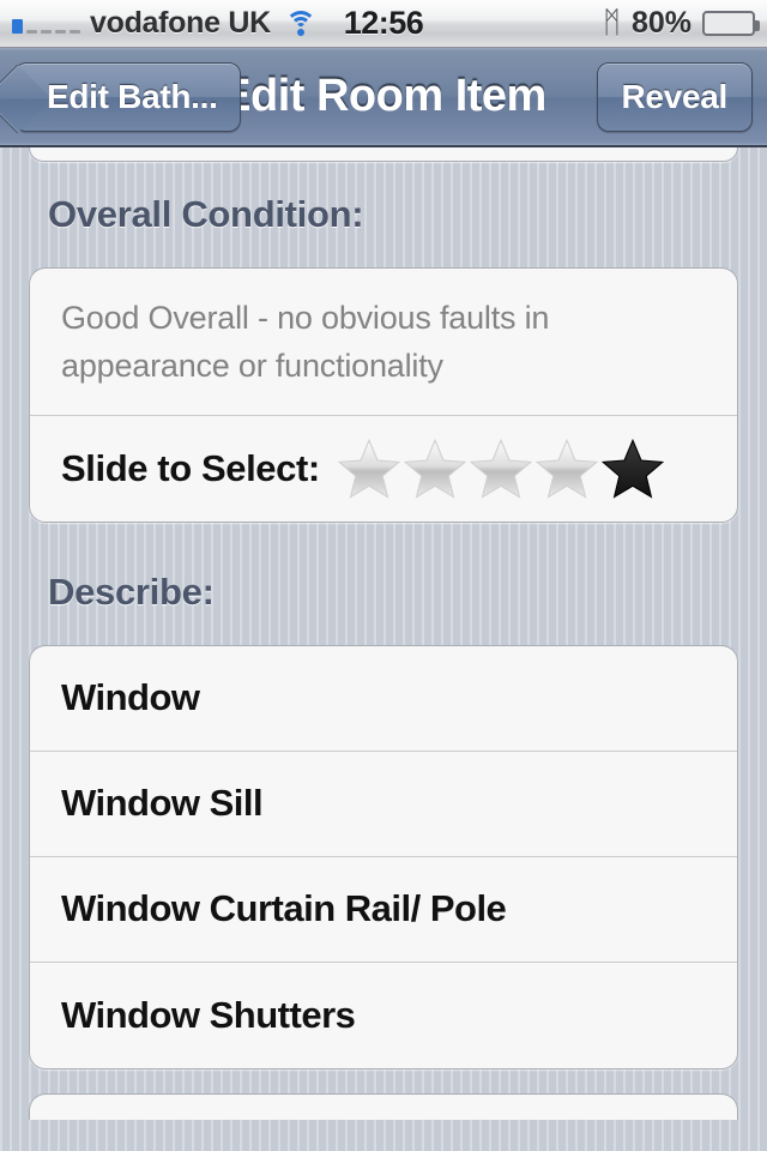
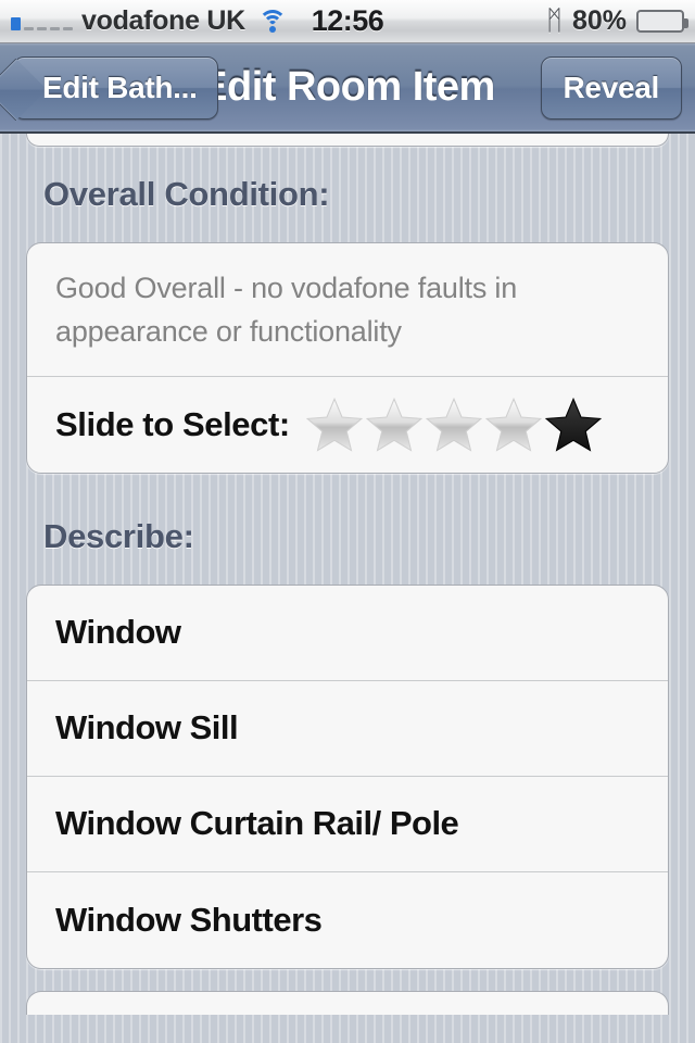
  vodafone UK
  12:56
  ᛗ
  80%
  Edit Bath...
  dit Room Item
  Reveal
  Overall Condition:
- Good Overall - no obvious faults in appearance or functionality
+ Good Overall - no vodafone faults in appearance or functionality
  Slide to Select:
  Describe:
  Window
  Window Sill
  Window Curtain Rail/ Pole
  Window Shutters
